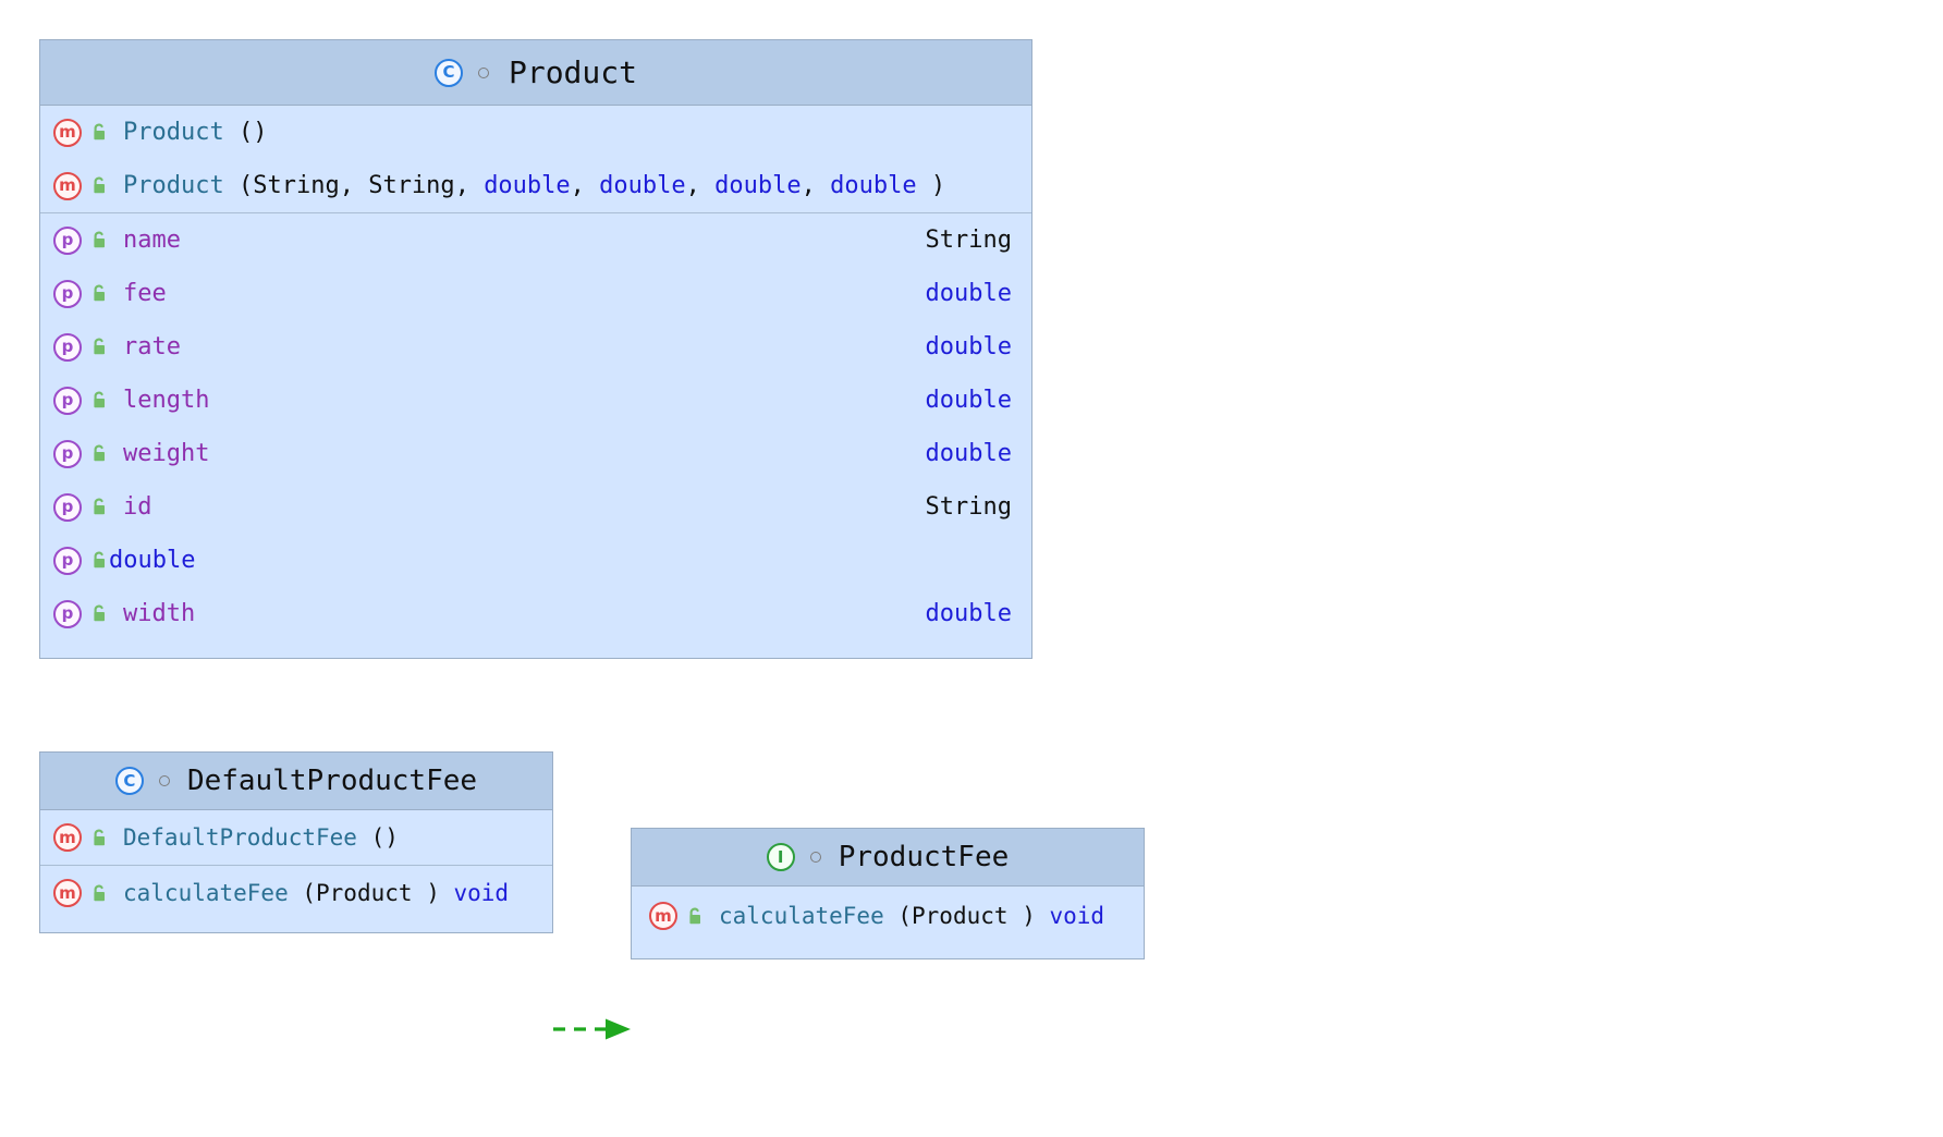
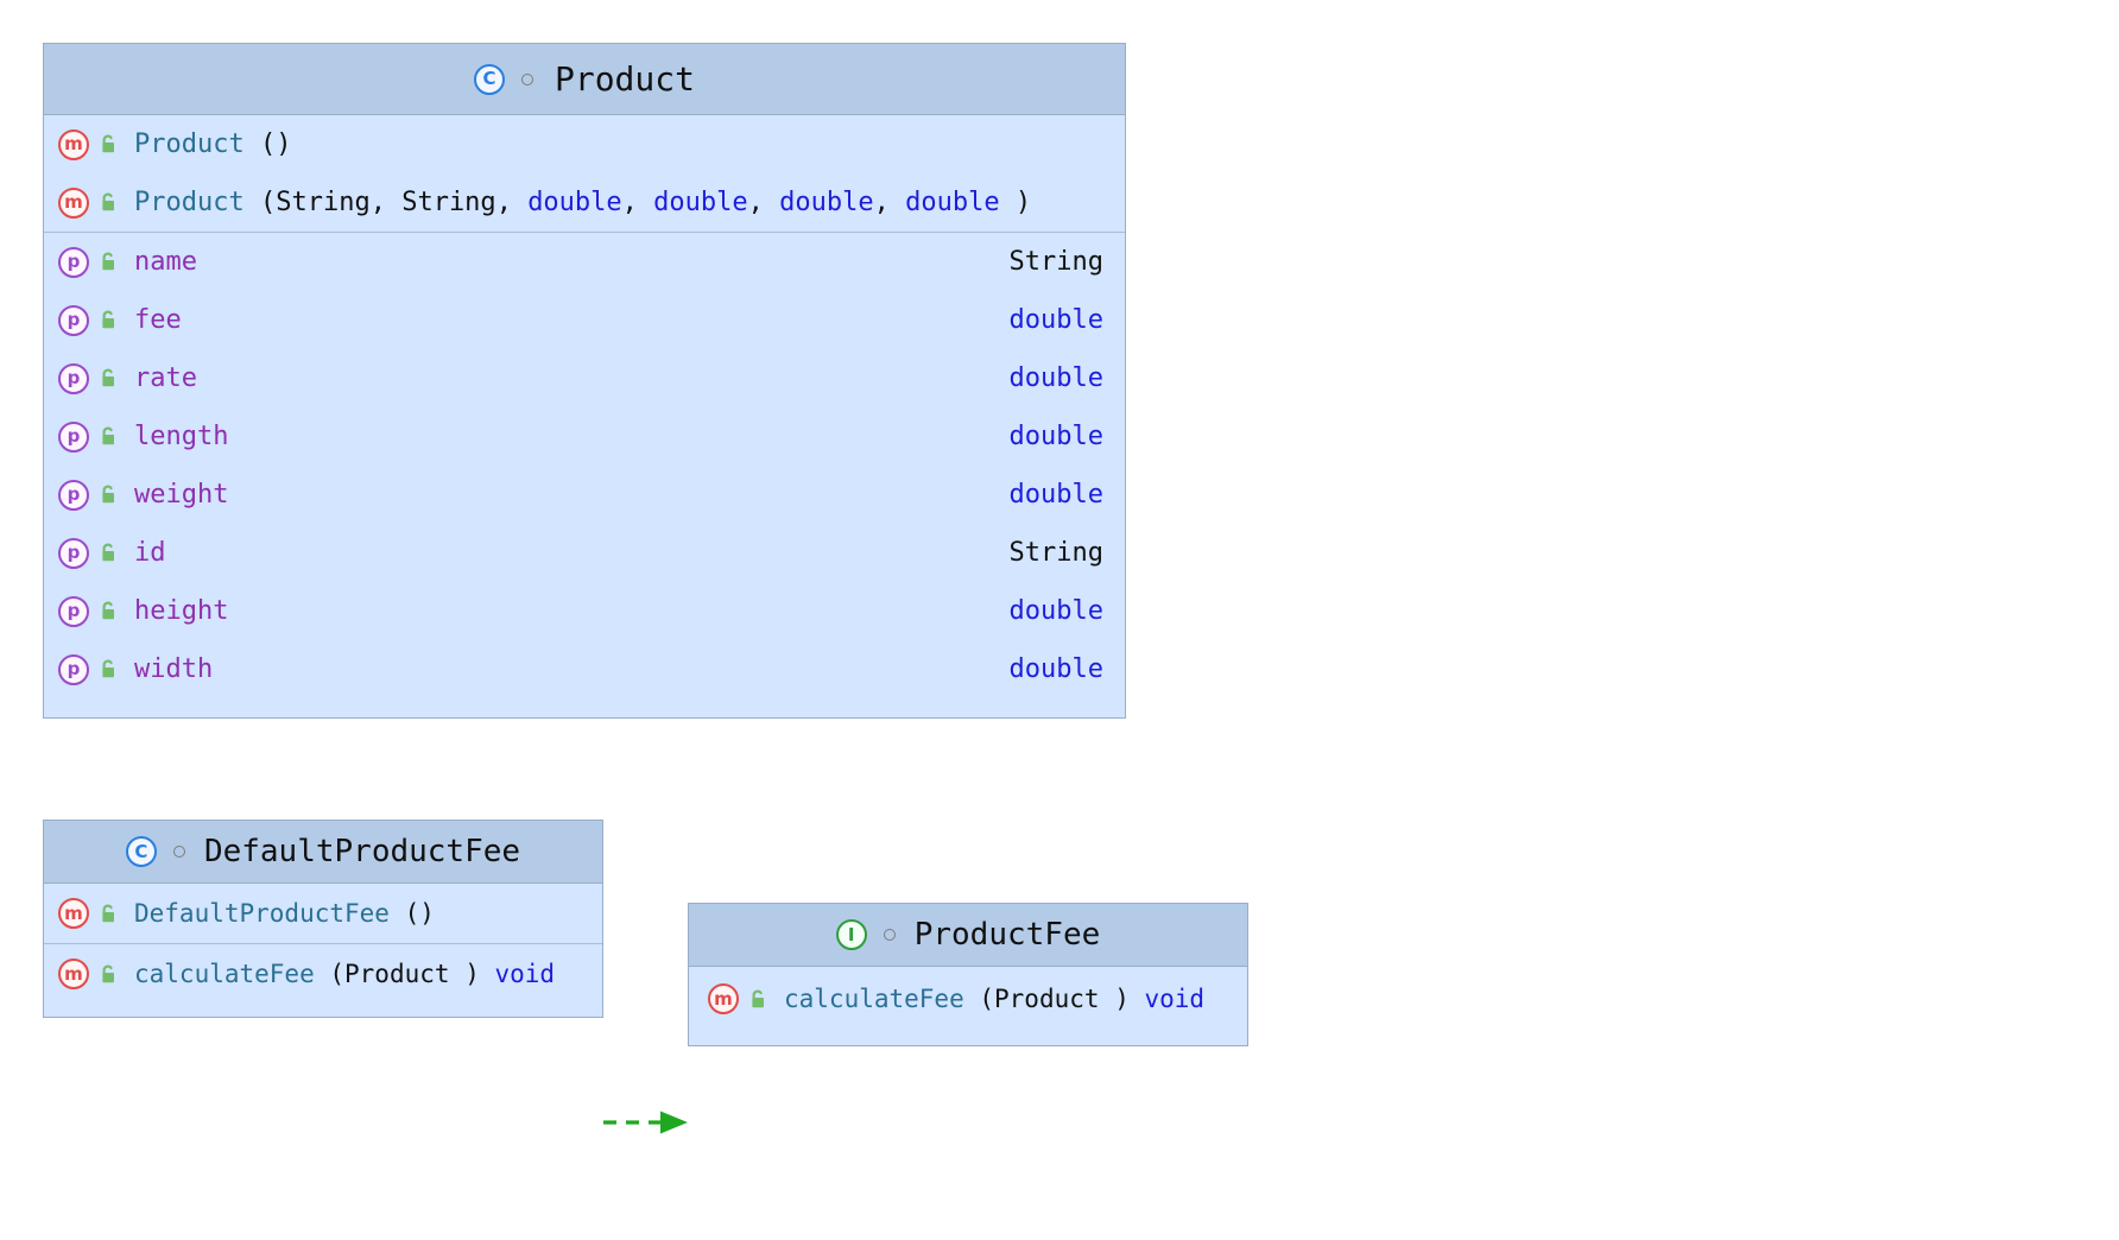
  C
  Product
  m
  Product ()
  m
  Product (String, String, double, double, double, double )
  p
  name
  String
  p
  fee
  double
  p
  rate
  double
  p
  length
  double
  p
  weight
  double
  p
  id
  String
  p
+ height
  double
  p
  width
  double
  C
  DefaultProductFee
  m
  DefaultProductFee ()
  m
  calculateFee (Product ) void
  I
  ProductFee
  m
  calculateFee (Product ) void
